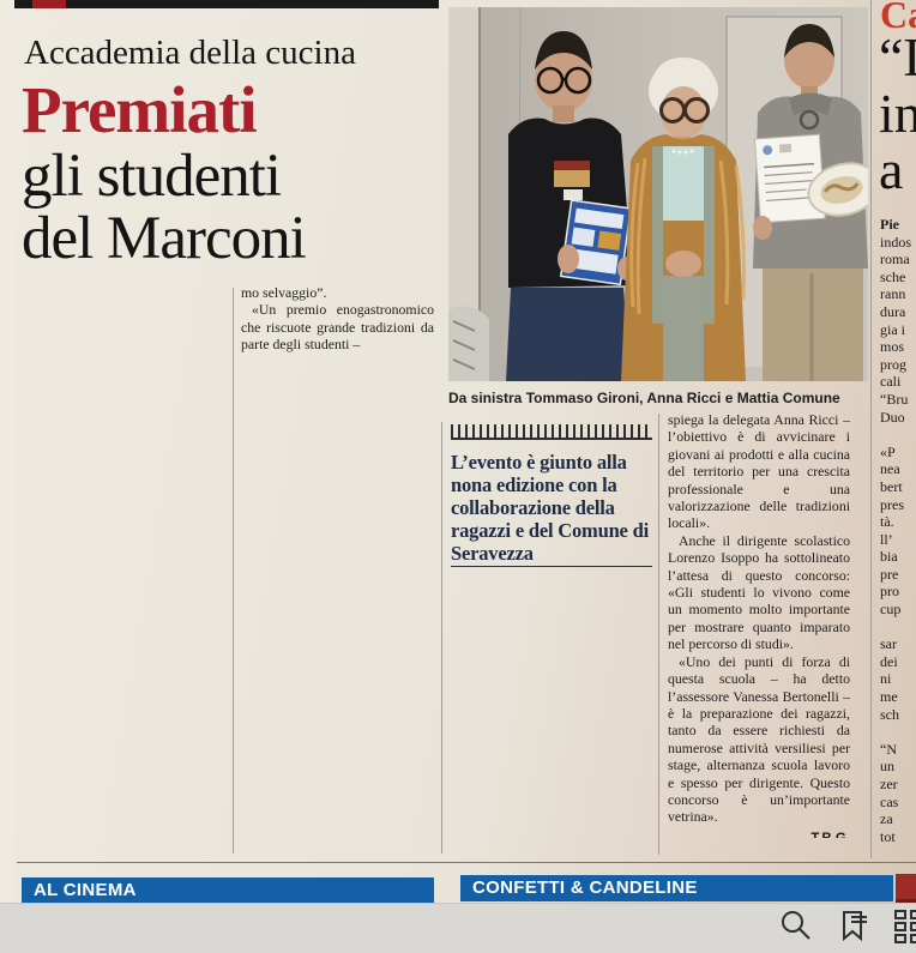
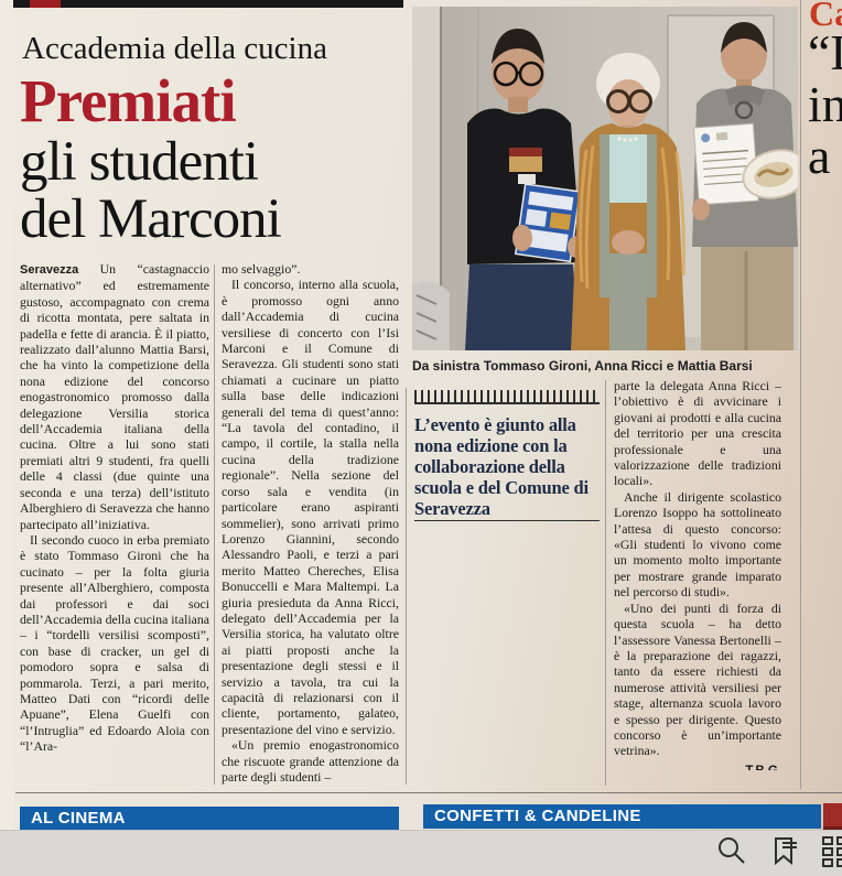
  Accademia della cucina
  Premiati
  gli studenti
  del Marconi
+ Seravezza Un “castagnaccio alternativo” ed estremamente gustoso, accompagnato con crema di ricotta montata, pere saltata in padella e fette di arancia. È il piatto, realizzato dall’alunno Mattia Barsi, che ha vinto la competizione della nona edizione del concorso enogastronomico promosso dalla delegazione Versilia storica dell’Accademia italiana della cucina. Oltre a lui sono stati premiati altri 9 studenti, fra quelli delle 4 classi (due quinte una seconda e una terza) dell’istituto Alberghiero di Seravezza che hanno partecipato all’iniziativa.
+ Il secondo cuoco in erba premiato è stato Tommaso Gironi che ha cucinato – per la folta giuria presente all’Alberghiero, composta dai professori e dai soci dell’Accademia della cucina italiana – i “tordelli versilisi scomposti”, con base di cracker, un gel di pomodoro sopra e salsa di pommarola. Terzi, a pari merito, Matteo Dati con “ricordi delle Apuane”, Elena Guelfi con “l’Intruglia” ed Edoardo Aloia con “l’Ara-
  mo selvaggio”.
+ Il concorso, interno alla scuola, è promosso ogni anno dall’Accademia di cucina versiliese di concerto con l’Isi Marconi e il Comune di Seravezza. Gli studenti sono stati chiamati a cucinare un piatto sulla base delle indicazioni generali del tema di quest’anno: “La tavola del contadino, il campo, il cortile, la stalla nella cucina della tradizione regionale”. Nella sezione del corso sala e vendita (in particolare erano aspiranti sommelier), sono arrivati primo Lorenzo Giannini, secondo Alessandro Paoli, e terzi a pari merito Matteo Chereches, Elisa Bonuccelli e Mara Maltempi. La giuria presieduta da Anna Ricci, delegato dell’Accademia per la Versilia storica, ha valutato oltre ai piatti proposti anche la presentazione degli stessi e il servizio a tavola, tra cui la capacità di relazionarsi con il cliente, portamento, galateo, presentazione del vino e servizio.
- «Un premio enogastronomico che riscuote grande tradizioni da parte degli studenti –
+ «Un premio enogastronomico che riscuote grande attenzione da parte degli studenti –
- Da sinistra Tommaso Gironi, Anna Ricci e Mattia Comune
+ Da sinistra Tommaso Gironi, Anna Ricci e Mattia Barsi
- L’evento è giunto alla nona edizione con la collaborazione della ragazzi e del Comune di Seravezza
+ L’evento è giunto alla nona edizione con la collaborazione della scuola e del Comune di Seravezza
- spiega la delegata Anna Ricci – l’obiettivo è di avvicinare i giovani ai prodotti e alla cucina del territorio per una crescita professionale e una valorizzazione delle tradizioni locali».
+ parte la delegata Anna Ricci – l’obiettivo è di avvicinare i giovani ai prodotti e alla cucina del territorio per una crescita professionale e una valorizzazione delle tradizioni locali».
- Anche il dirigente scolastico Lorenzo Isoppo ha sottolineato l’attesa di questo concorso: «Gli studenti lo vivono come un momento molto importante per mostrare quanto imparato nel percorso di studi».
+ Anche il dirigente scolastico Lorenzo Isoppo ha sottolineato l’attesa di questo concorso: «Gli studenti lo vivono come un momento molto importante per mostrare grande imparato nel percorso di studi».
  «Uno dei punti di forza di questa scuola – ha detto l’assessore Vanessa Bertonelli – è la preparazione dei ragazzi, tanto da essere richiesti da numerose attività versiliesi per stage, alternanza scuola lavoro e spesso per dirigente. Questo concorso è un’importante vetrina».
  in
  a
- Pie
- indos
- roma
- sche
- rann
- dura
- gia i
- mos
- prog
- cali
- “Bru
- Duo
- «P
- nea
- bert
- pres
- tà.
- ll’
- bia
- pre
- pro
- cup
- sar
- dei
- ni
- me
- sch
- “N
- un
- zer
- cas
- za
- tot
  AL CINEMA
  CONFETTI & CANDELINE
